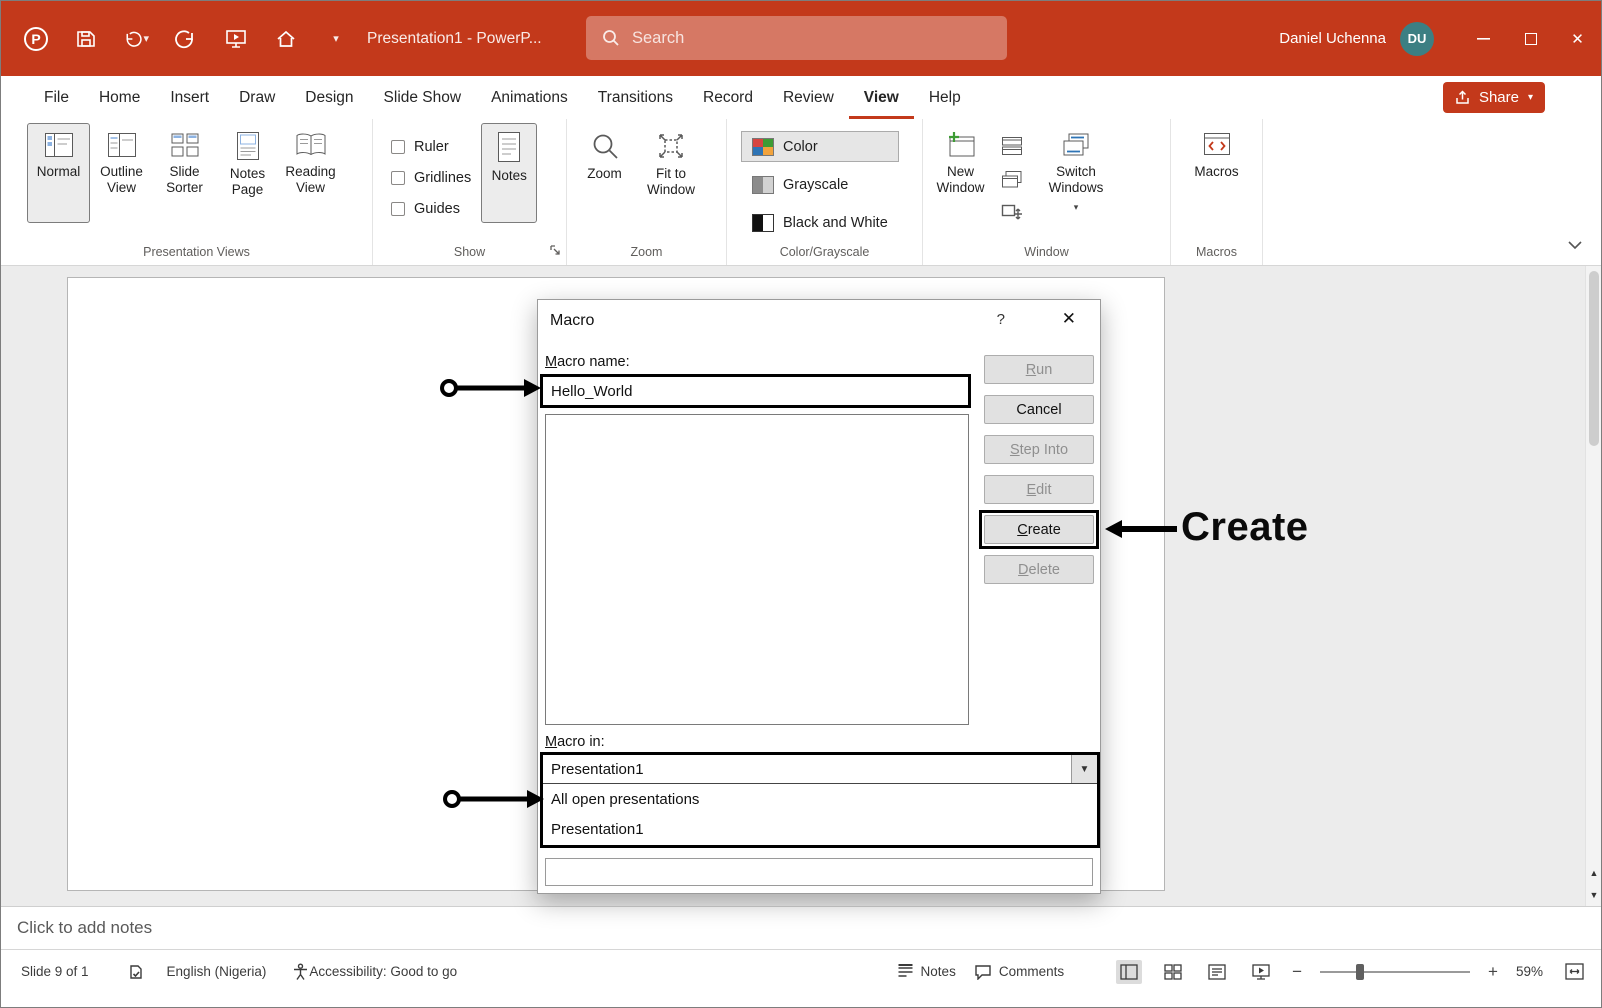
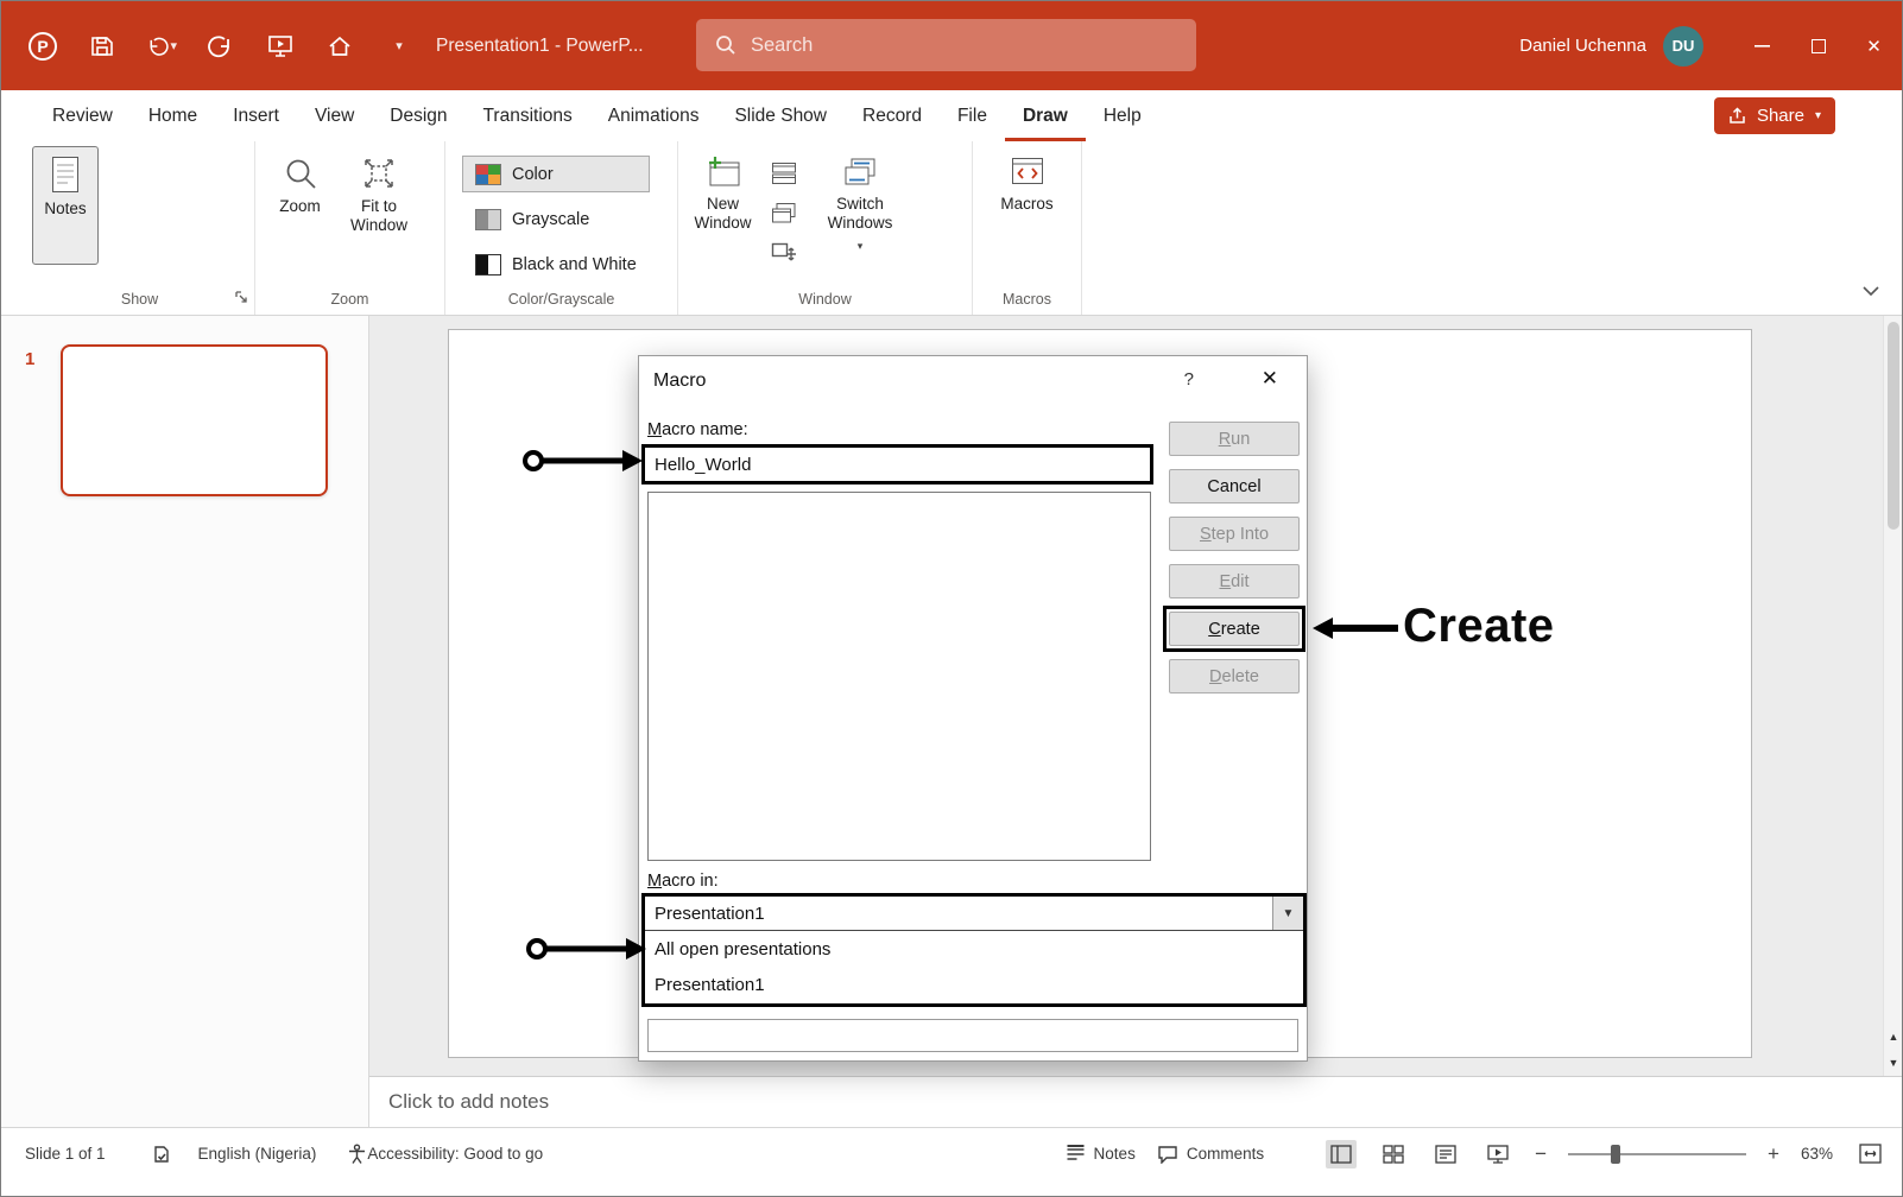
  P
  ▾
  ▾
  Presentation1 - PowerP...
  Search
  Daniel Uchenna
  DU
  ✕
- File
+ Review
  Home
  Insert
- Draw
+ View
  Design
- Slide Show
+ Transitions
  Animations
- Transitions
+ Slide Show
  Record
- Review
+ File
- View
+ Draw
  Help
  Share
  ▾
- Normal
- Outline View
- Slide Sorter
- Notes Page
- Reading View
- Presentation Views
- Ruler
- Gridlines
- Guides
  Notes
  Show
  Zoom
  Fit to Window
  Zoom
  Color
  Grayscale
  Black and White
  Color/Grayscale
  New Window
  Switch Windows
  ▾
  Window
  Macros
  Macros
+ 1
  ▲
  ▼
  Click to add notes
  Macro
  ?
  ✕
  Macro name:
  Hello_World
  Run
  Cancel
  Step Into
  Edit
  Create
  Delete
  Macro in:
  Presentation1
  ▼
  All open presentations
  Presentation1
  Create
- Slide 9 of 1
+ Slide 1 of 1
  English (Nigeria)
  Accessibility: Good to go
  Notes
  Comments
  −
  +
- 59%
+ 63%
